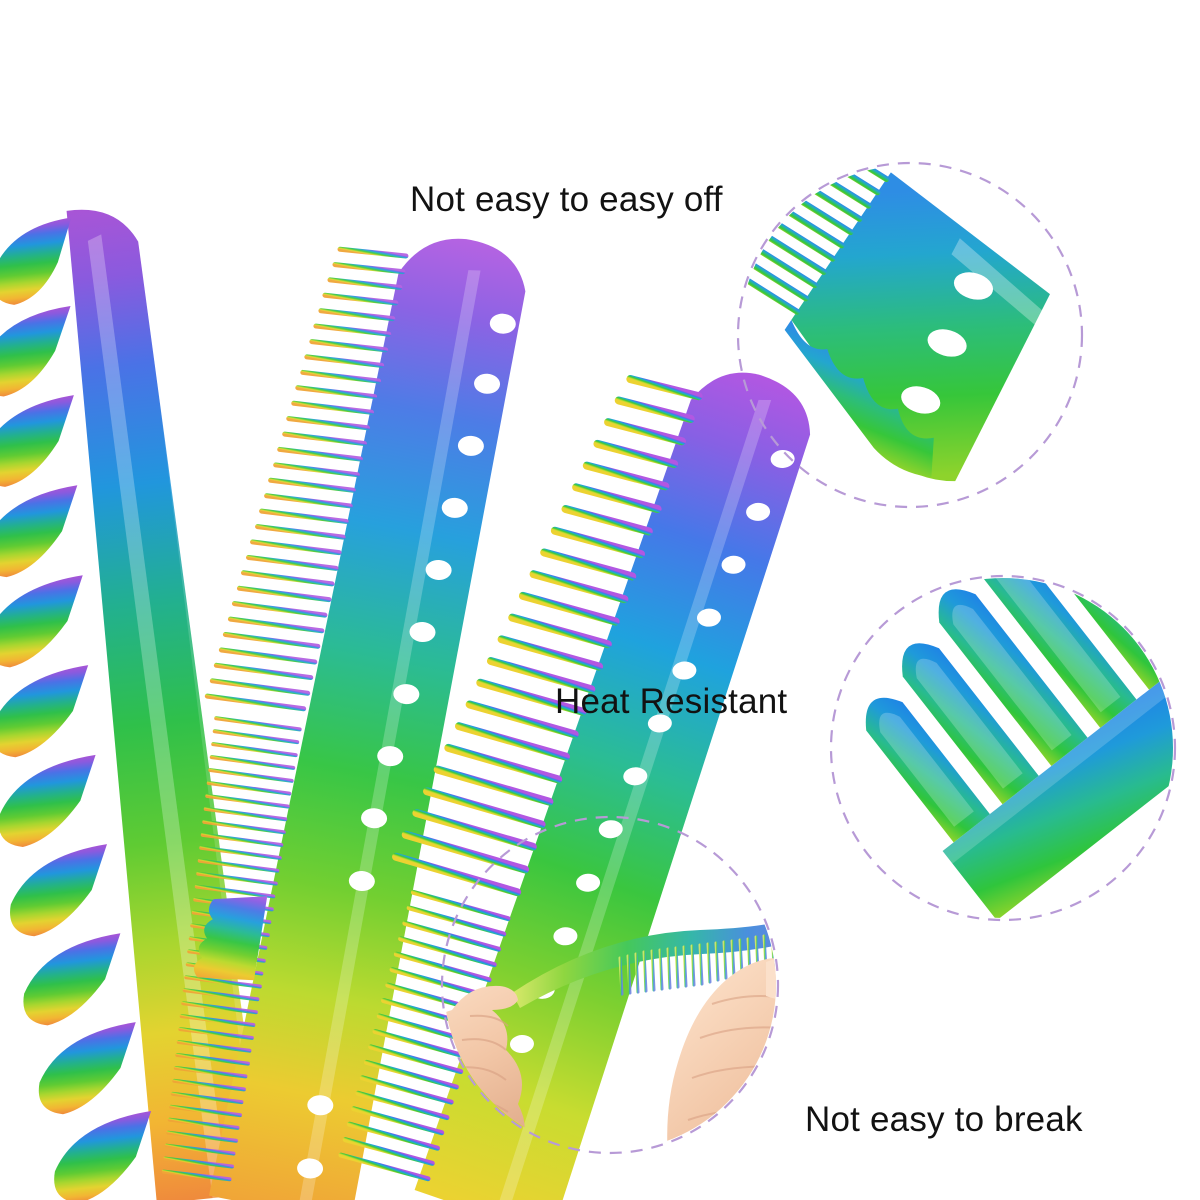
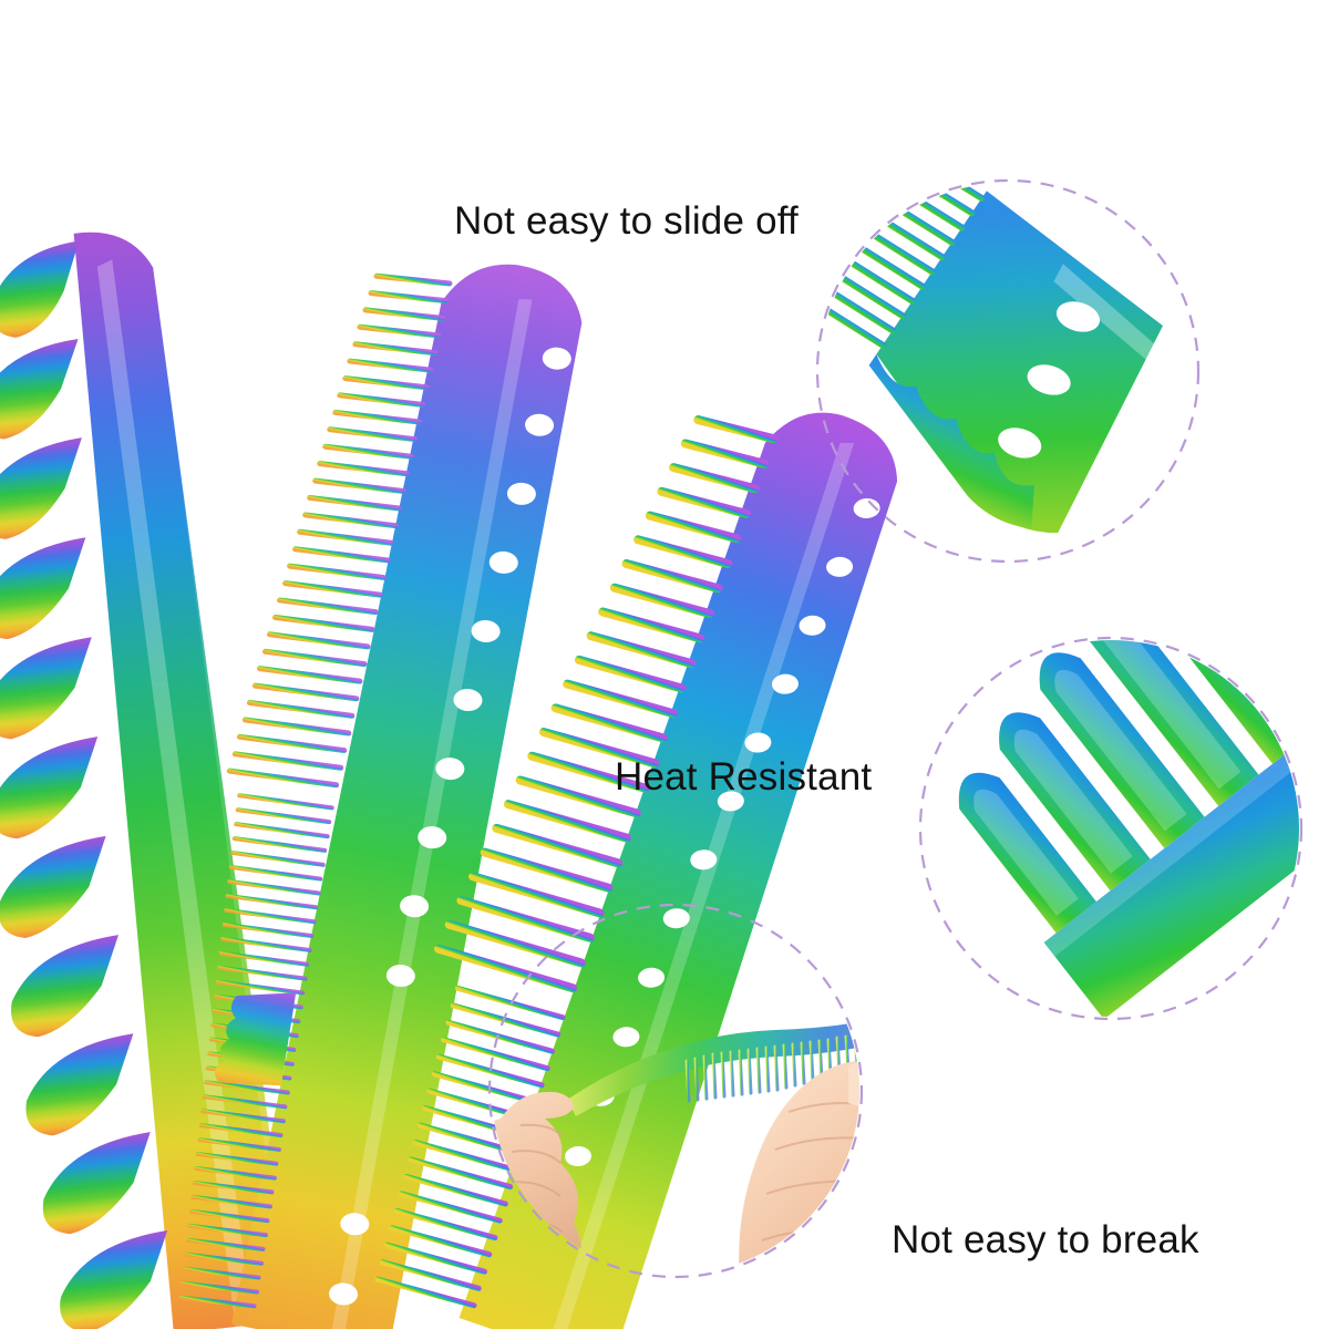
- Not easy to easy off
+ Not easy to slide off
  Heat Resistant
  Not easy to break
